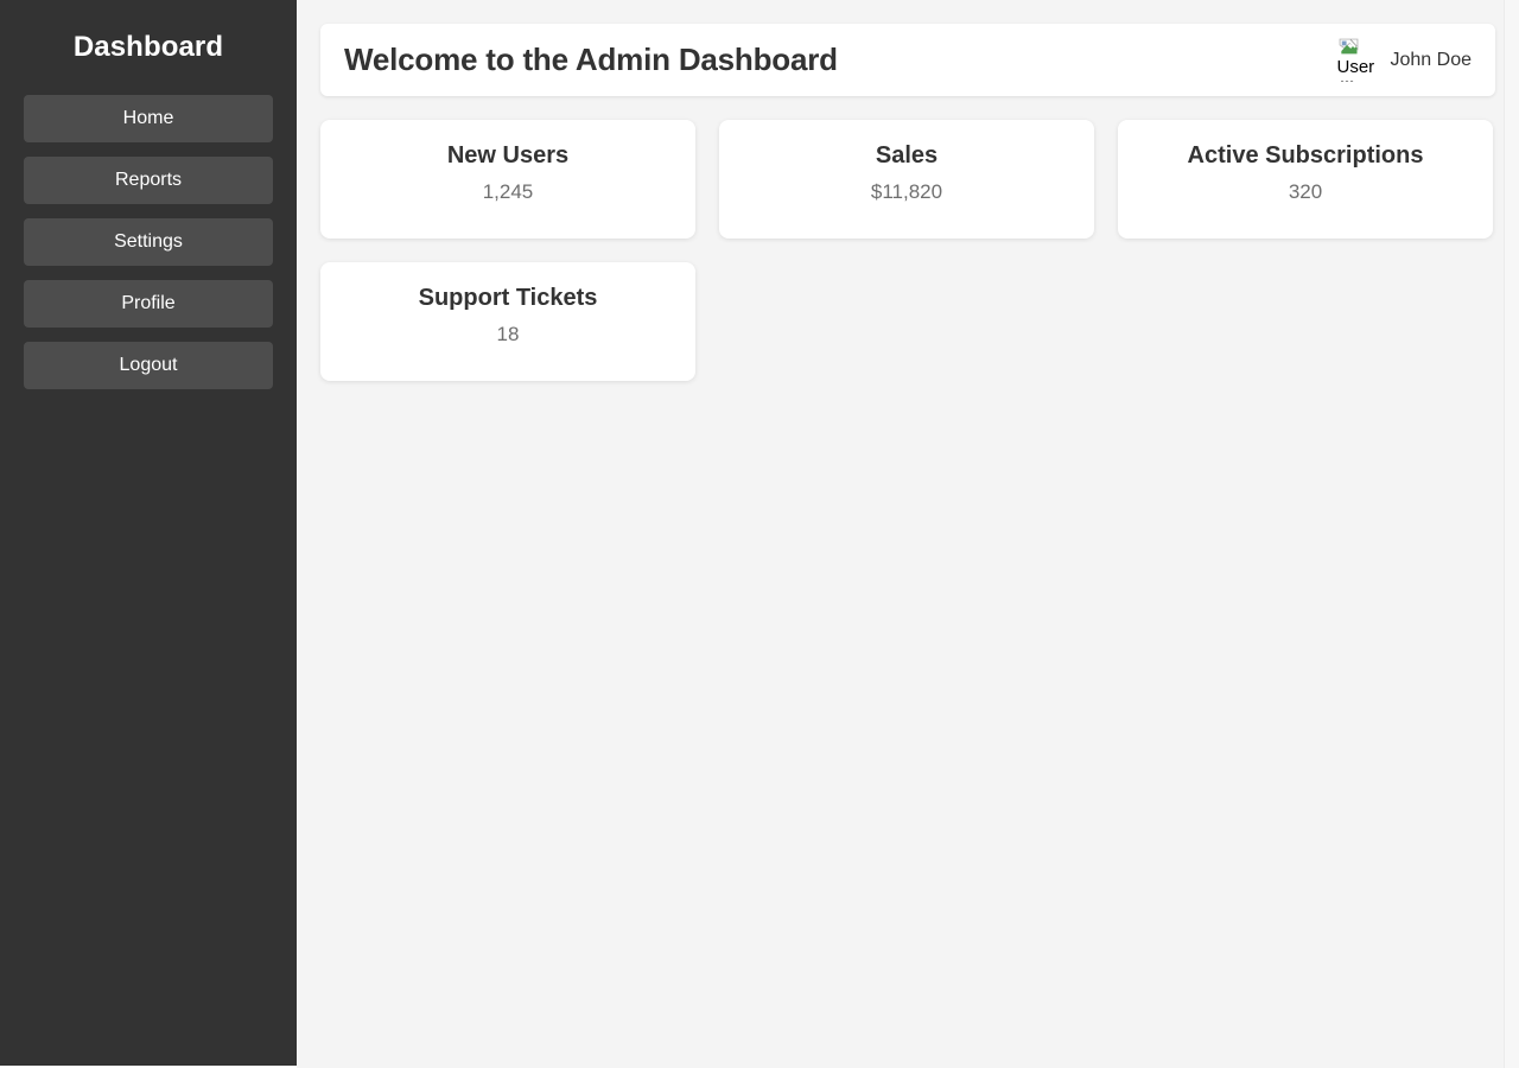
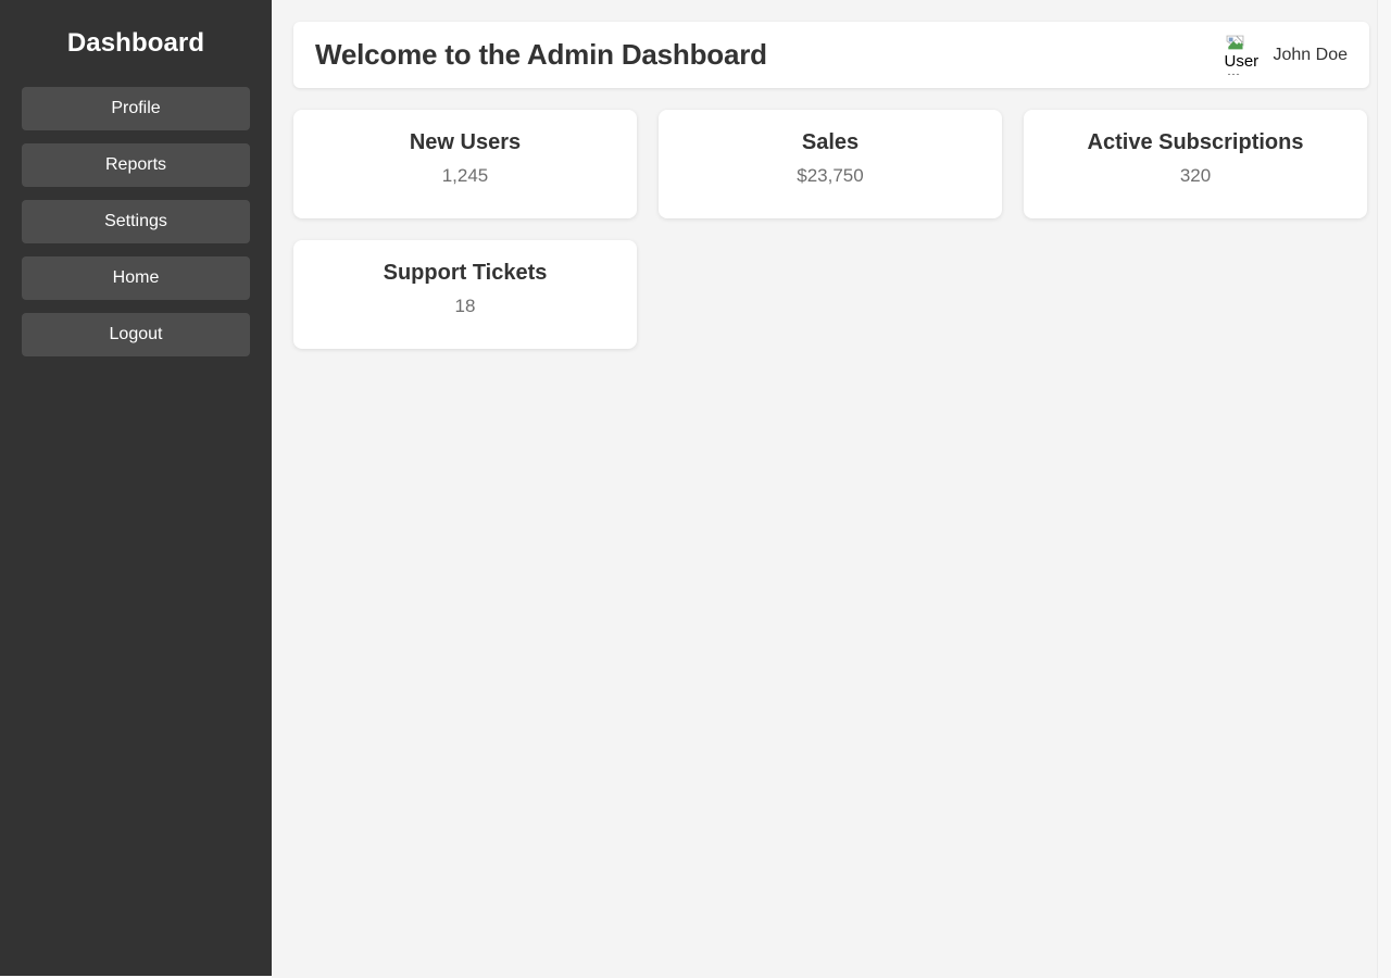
  Dashboard
- Home
+ Profile
  Reports
  Settings
- Profile
+ Home
  Logout
  Welcome to the Admin Dashboard
  User
  ---
  John Doe
  New Users
  1,245
  Sales
- $11,820
+ $23,750
  Active Subscriptions
  320
  Support Tickets
  18
